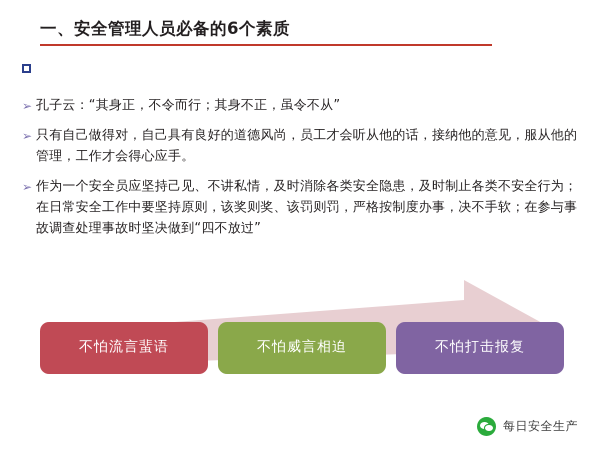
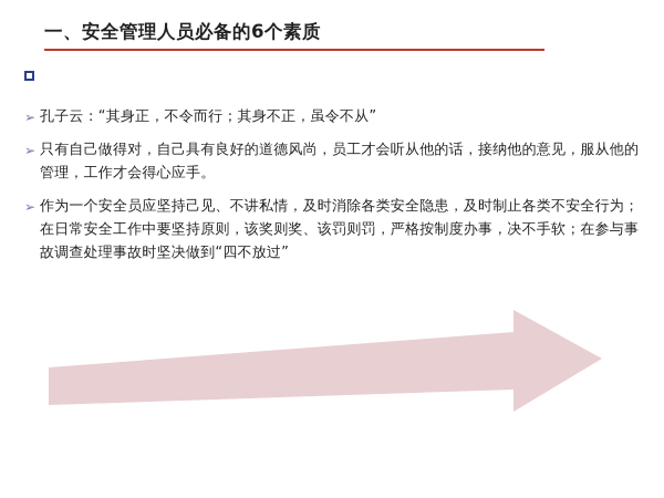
  一、安全管理人员必备的6个素质
  ➢
  孔子云：“其身正，不令而行；其身不正，虽令不从”
  ➢
  只有自己做得对，自己具有良好的道德风尚，员工才会听从他的话，接纳他的意见，服从他的管理，工作才会得心应手。
  ➢
  作为一个安全员应坚持己见、不讲私情，及时消除各类安全隐患，及时制止各类不安全行为；在日常安全工作中要坚持原则，该奖则奖、该罚则罚，严格按制度办事，决不手软；在参与事故调查处理事故时坚决做到“四不放过”
- 不怕流言蜚语
- 不怕威言相迫
- 不怕打击报复
- 每日安全生产
